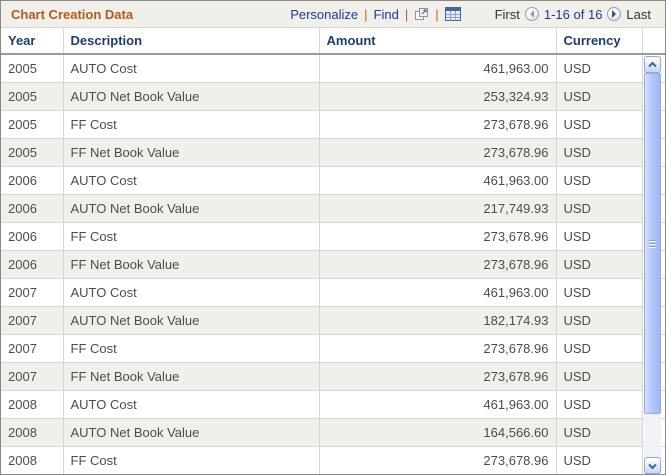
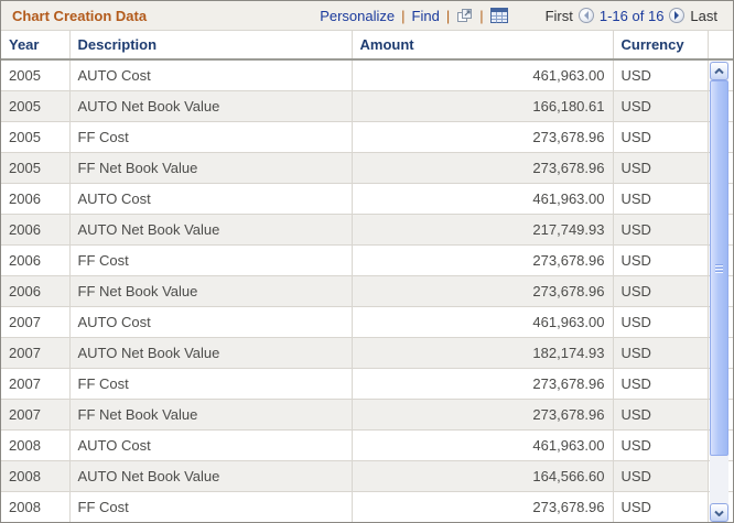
  Chart Creation Data
  Personalize
  |
  Find
  |
  |
  First
  1-16 of 16
  Last
  Year	Description	Amount	Currency
  2005	AUTO Cost	461,963.00	USD
- 2005	AUTO Net Book Value	253,324.93	USD
+ 2005	AUTO Net Book Value	166,180.61	USD
  2005	FF Cost	273,678.96	USD
  2005	FF Net Book Value	273,678.96	USD
  2006	AUTO Cost	461,963.00	USD
  2006	AUTO Net Book Value	217,749.93	USD
  2006	FF Cost	273,678.96	USD
  2006	FF Net Book Value	273,678.96	USD
  2007	AUTO Cost	461,963.00	USD
  2007	AUTO Net Book Value	182,174.93	USD
  2007	FF Cost	273,678.96	USD
  2007	FF Net Book Value	273,678.96	USD
  2008	AUTO Cost	461,963.00	USD
  2008	AUTO Net Book Value	164,566.60	USD
  2008	FF Cost	273,678.96	USD
